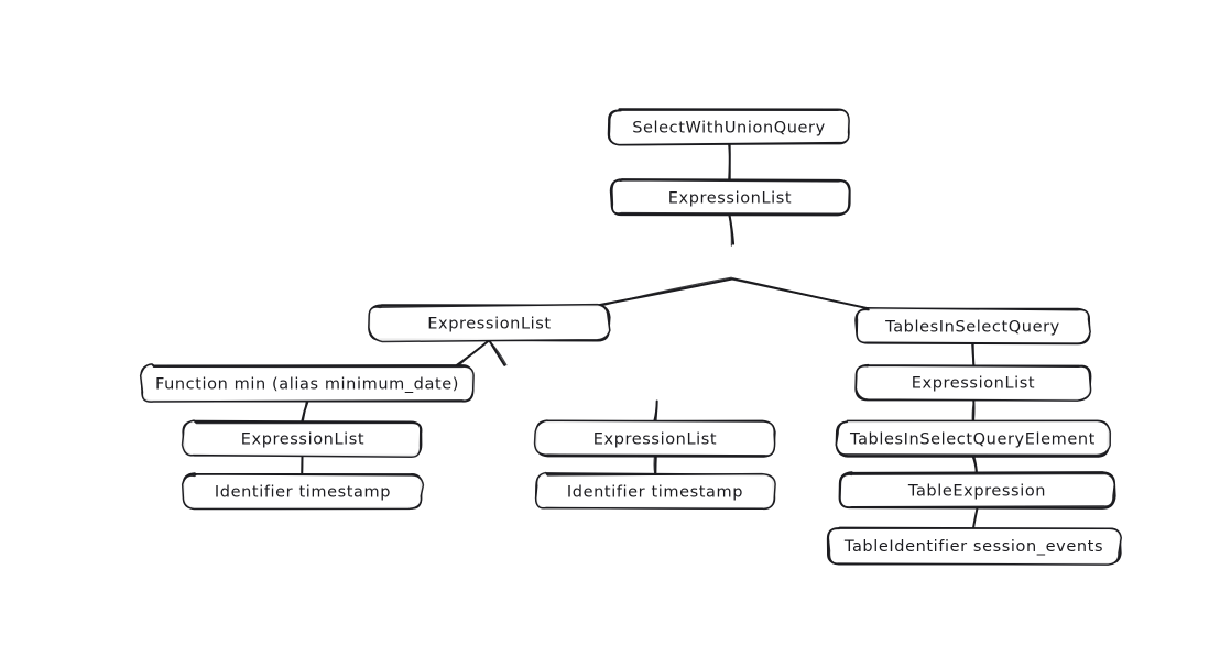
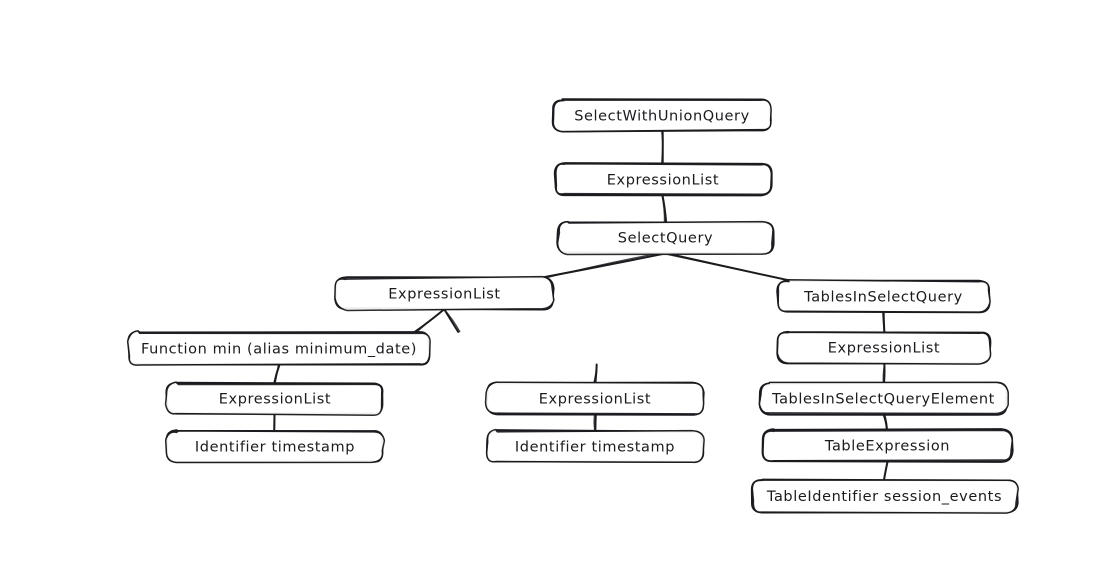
  SelectWithUnionQuery
  ExpressionList
+ SelectQuery
  ExpressionList
  TablesInSelectQuery
  Function min (alias minimum_date)
  ExpressionList
  ExpressionList
  ExpressionList
  TablesInSelectQueryElement
  Identifier timestamp
  Identifier timestamp
  TableExpression
  TableIdentifier session_events
